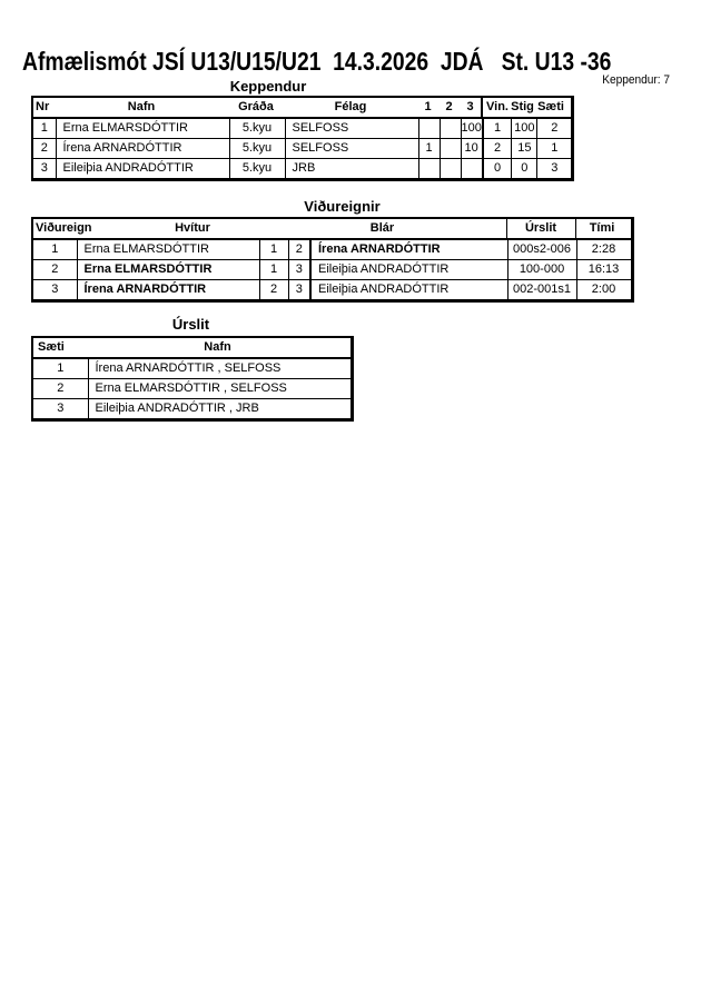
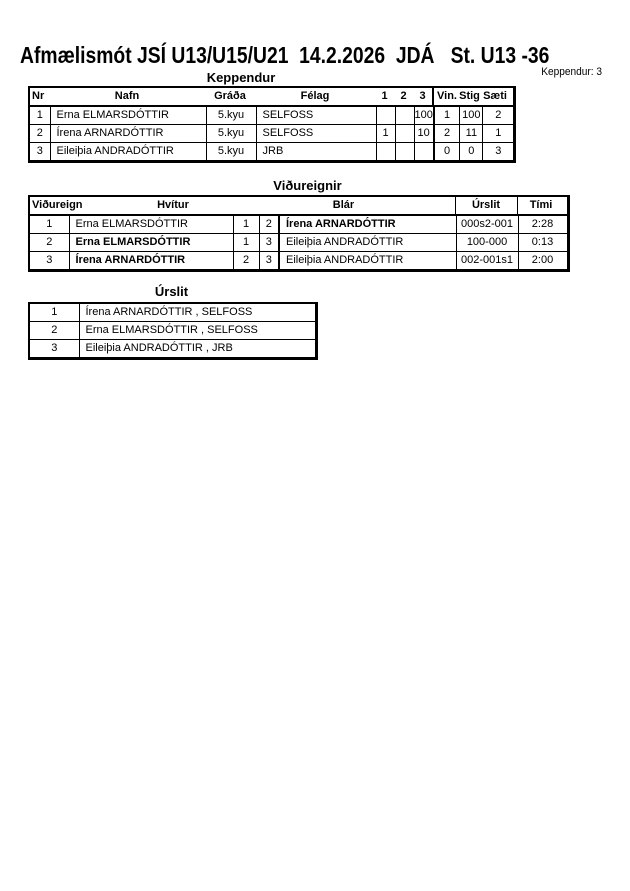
- Afmælismót JSÍ U13/U15/U21 14.3.2026 JDÁ St. U13 -36
+ Afmælismót JSÍ U13/U15/U21 14.2.2026 JDÁ St. U13 -36
- Keppendur: 7
+ Keppendur: 3
  Keppendur
  Nr Nafn Gráða Félag 1 2 3 Vin. Stig Sæti
  1	Erna ELMARSDÓTTIR	5.kyu	SELFOSS			100	1	100	2
- 2	Írena ARNARDÓTTIR	5.kyu	SELFOSS	1		10	2	15	1
+ 2	Írena ARNARDÓTTIR	5.kyu	SELFOSS	1		10	2	11	1
  3	Eileiþia ANDRADÓTTIR	5.kyu	JRB				0	0	3
  Viðureignir
  Viðureign Hvítur Blár Úrslit Tími
- 1	Erna ELMARSDÓTTIR	1	2	Írena ARNARDÓTTIR	000s2-006	2:28
+ 1	Erna ELMARSDÓTTIR	1	2	Írena ARNARDÓTTIR	000s2-001	2:28
- 2	Erna ELMARSDÓTTIR	1	3	Eileiþia ANDRADÓTTIR	100-000	16:13
+ 2	Erna ELMARSDÓTTIR	1	3	Eileiþia ANDRADÓTTIR	100-000	0:13
  3	Írena ARNARDÓTTIR	2	3	Eileiþia ANDRADÓTTIR	002-001s1	2:00
  Úrslit
- Sæti Nafn
  1	Írena ARNARDÓTTIR , SELFOSS
  2	Erna ELMARSDÓTTIR , SELFOSS
  3	Eileiþia ANDRADÓTTIR , JRB
